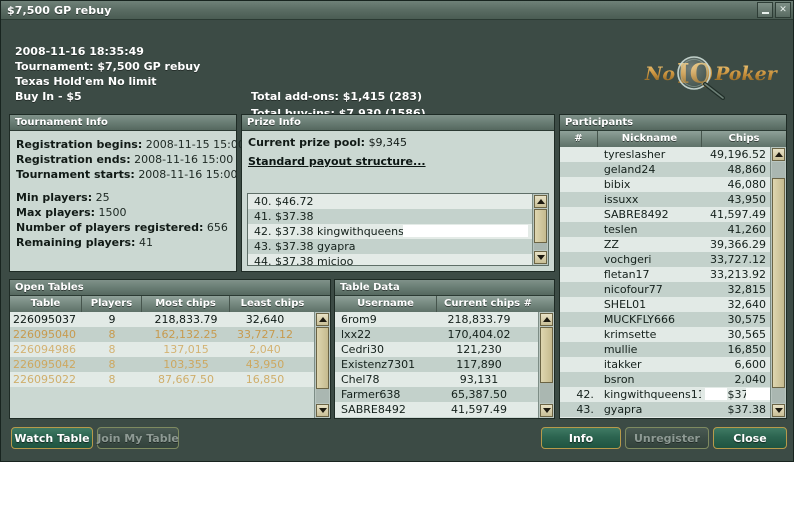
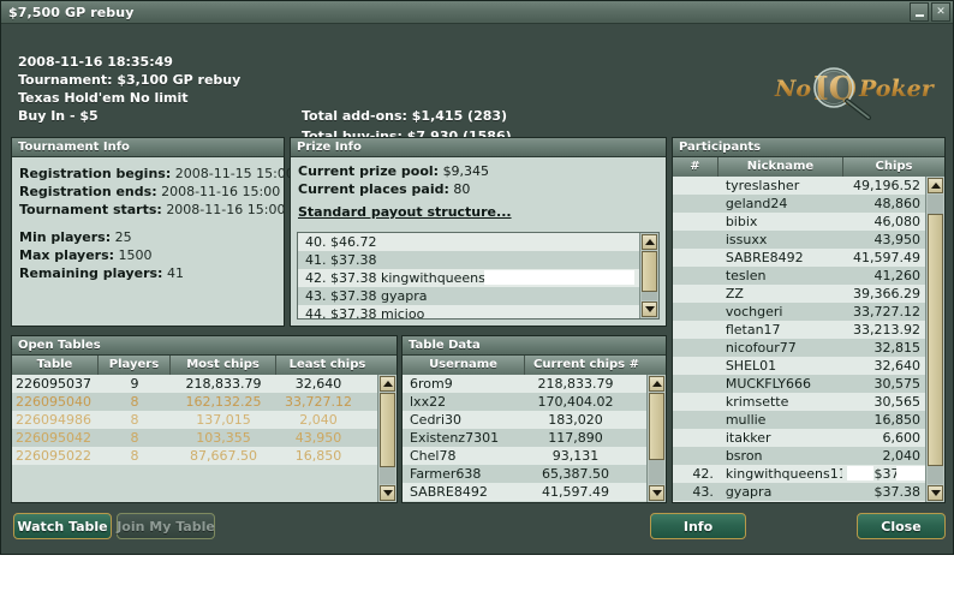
  $7,500 GP rebuy
  ✕
  2008-11-16 18:35:49
- Tournament: $7,500 GP rebuy
+ Tournament: $3,100 GP rebuy
  Texas Hold'em No limit
  Buy In - $5
  Total add-ons: $1,415 (283)
  No
  Poker
  Tournament Info
  Registration begins: 2008-11-15 15:0
  Registration ends: 2008-11-16 15:00
  Tournament starts: 2008-11-16 15:00
  Min players: 25
  Max players: 1500
- Number of players registered: 656
  Remaining players: 41
  Prize Info
  Current prize pool: $9,345
+ Current places paid: 80
  Standard payout structure...
  40. $46.72
  41. $37.38
  42. $37.38 kingwithqueens
  43. $37.38 gyapra
  44. $37.38 micioo
  Participants
  #
  Nickname
  Chips
  tyreslasher
  49,196.52
  geland24
  48,860
  bibix
  46,080
  issuxx
  43,950
  SABRE8492
  41,597.49
  teslen
  41,260
  ZZ
  39,366.29
  vochgeri
  33,727.12
  fletan17
  33,213.92
  nicofour77
  32,815
  SHEL01
  32,640
  MUCKFLY666
  30,575
  krimsette
  30,565
  mullie
  16,850
  itakker
  6,600
  bsron
  2,040
  42.
  kingwithqueens11
  43.
  gyapra
  $37.38
  Open Tables
  Table
  Players
  Most chips
  Least chips
  226095037
  9
  218,833.79
  32,640
  226095040
  8
  162,132.25
  33,727.12
  226094986
  8
  137,015
  2,040
  226095042
  8
  103,355
  43,950
  226095022
  8
  87,667.50
  16,850
  Table Data
  Username
  Current chips #
  6rom9
  218,833.79
  lxx22
  170,404.02
  Cedri30
- 121,230
+ 183,020
  Existenz7301
  117,890
  Chel78
  93,131
  Farmer638
  65,387.50
  SABRE8492
  41,597.49
  Watch Table
  Join My Table
  Info
- Unregister
  Close
